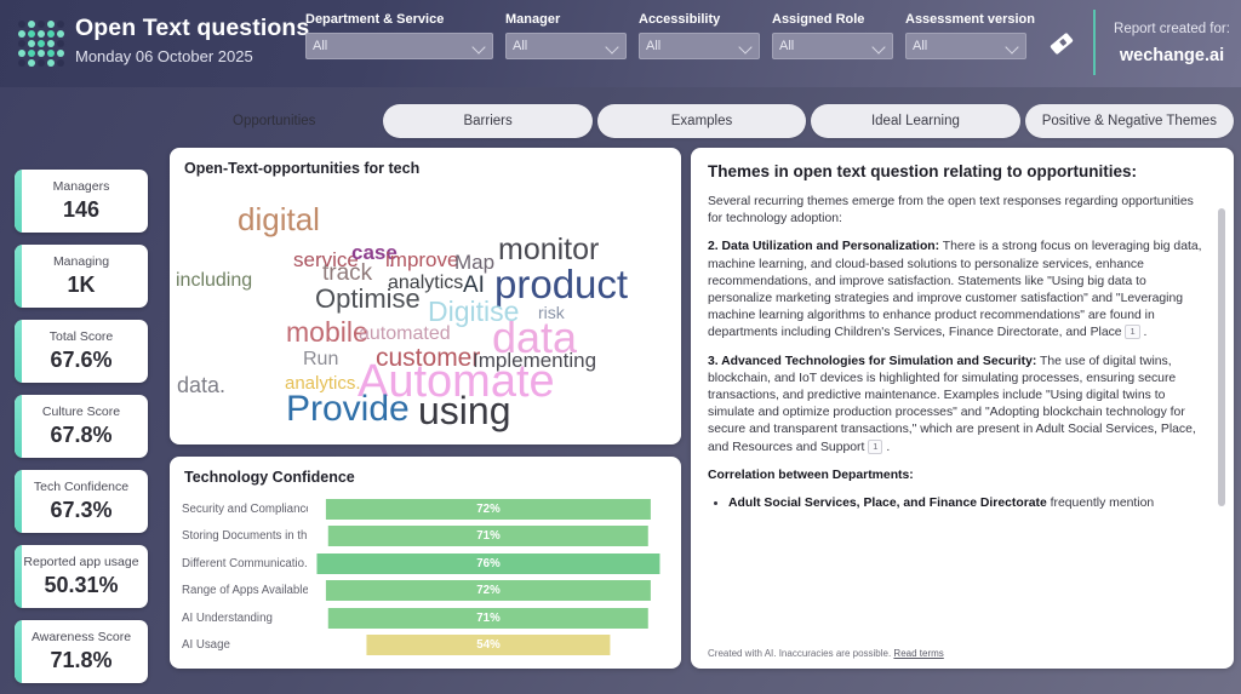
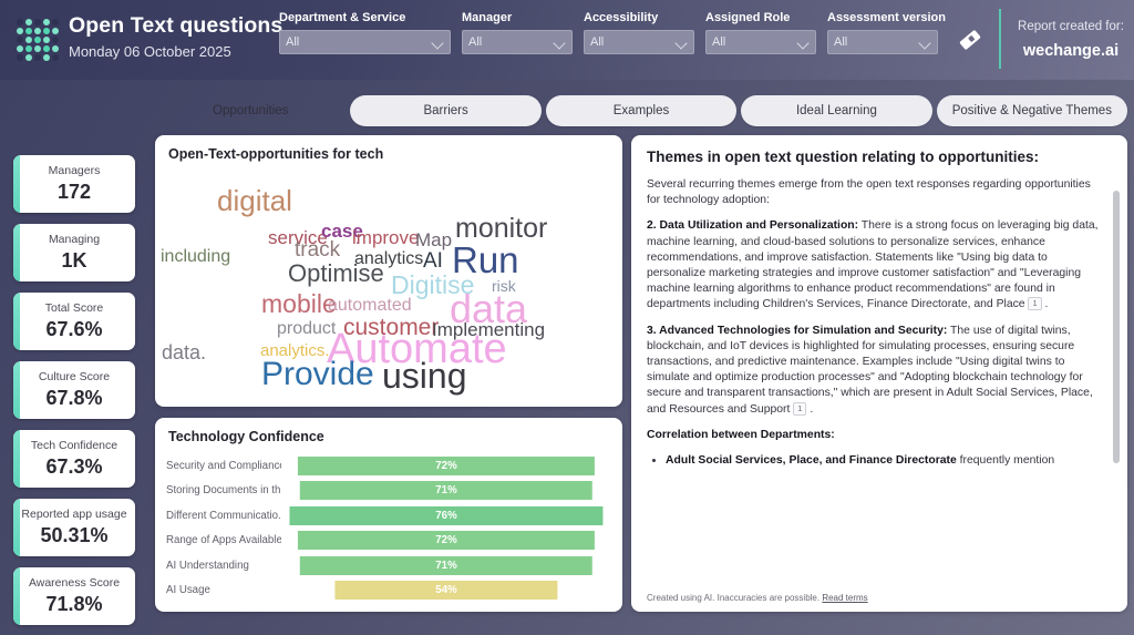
  Open Text questions
  Monday 06 October 2025
  Department & Service
  All
  Manager
  All
  Accessibility
  All
  Assigned Role
  All
  Assessment version
  All
  Report created for:
  wechange.ai
  Managers
- 146
+ 172
  Managing
  1K
  Total Score
  67.6%
  Culture Score
  67.8%
  Tech Confidence
  67.3%
  Reported app usage
  50.31%
  Awareness Score
  71.8%
  Opportunities
  Barriers
  Examples
  Ideal Learning
  Positive & Negative Themes
  Open-Text-opportunities for tech
  digital
  service
  case
  .
  including
  track
  improve
  Map
  analytics
  AI
  Optimise
- product
+ Run
  monitor
  Digitise
  risk
  mobile
  automated
  data
- Run
+ product
  customer
  Implementing
  data.
  analytics.
  Automate
  Provide
  using
  Technology Confidence
  Security and Complianc
  72%
  Storing Documents in th
  71%
  Different Communicatio.
  76%
  Range of Apps Available
  72%
  AI Understanding
  71%
  AI Usage
  54%
  Themes in open text question relating to opportunities:
  Several recurring themes emerge from the open text responses regarding opportunities for technology adoption:
  2. Data Utilization and Personalization: There is a strong focus on leveraging big data, machine learning, and cloud-based solutions to personalize services, enhance recommendations, and improve satisfaction. Statements like "Using big data to personalize marketing strategies and improve customer satisfaction" and "Leveraging machine learning algorithms to enhance product recommendations" are found in departments including Children's Services, Finance Directorate, and Place 1 .
  3. Advanced Technologies for Simulation and Security: The use of digital twins, blockchain, and IoT devices is highlighted for simulating processes, ensuring secure transactions, and predictive maintenance. Examples include "Using digital twins to simulate and optimize production processes" and "Adopting blockchain technology for secure and transparent transactions," which are present in Adult Social Services, Place, and Resources and Support 1 .
  Correlation between Departments:
  Adult Social Services, Place, and Finance Directorate frequently mention
- Created with AI. Inaccuracies are possible. Read terms
+ Created using AI. Inaccuracies are possible. Read terms
